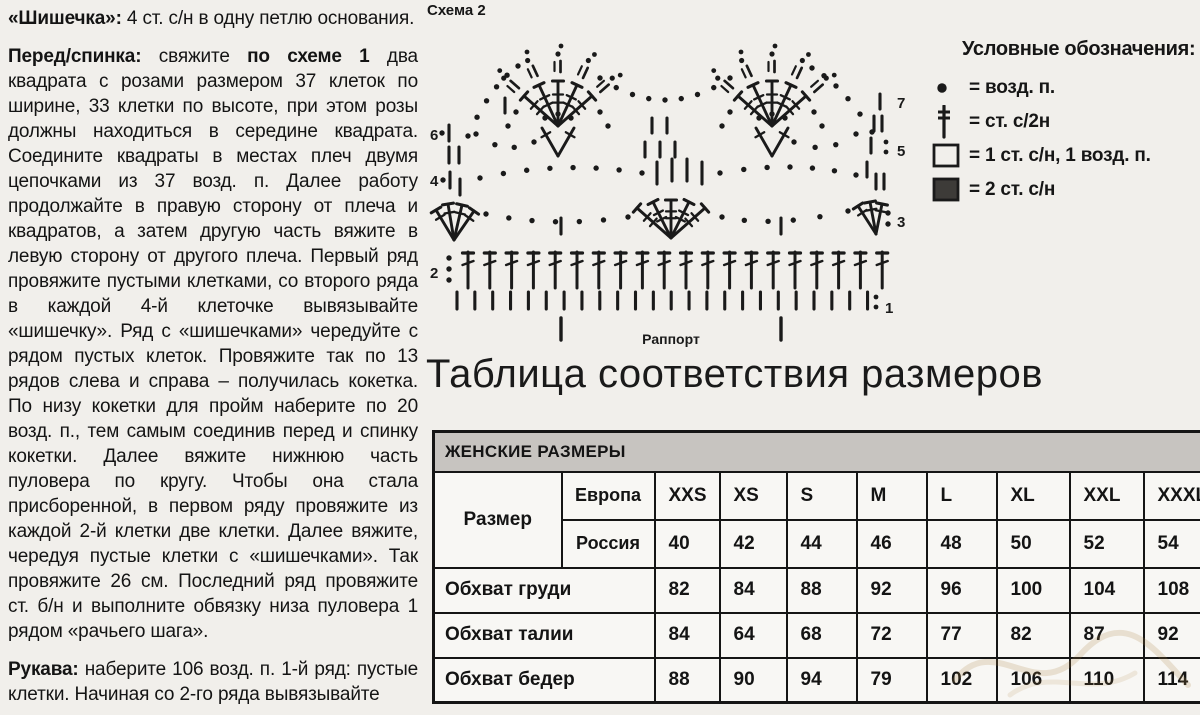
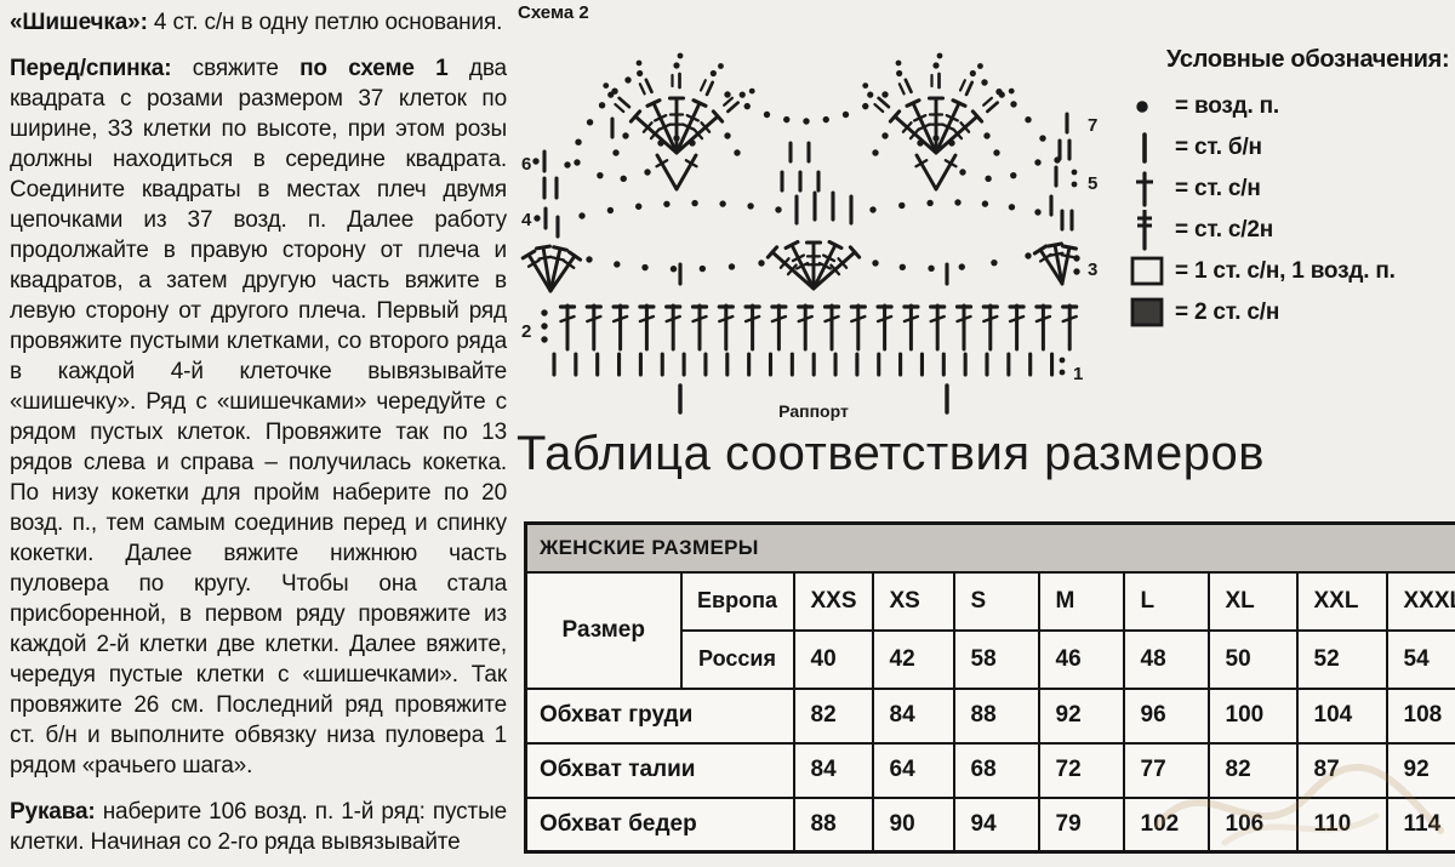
  «Шишечка»: 4 ст. с/н в одну петлю основания.
  Перед/спинка: свяжите по схеме 1 два квадрата с розами размером 37 клеток по ширине, 33 клетки по высоте, при этом розы должны находиться в середине квадрата. Соедините квадраты в местах плеч двумя цепочками из 37 возд. п. Далее работу продолжайте в правую сторону от плеча и квадратов, а затем другую часть вяжите в левую сторону от другого плеча. Первый ряд провяжите пустыми клетками, со второго ряда в каждой 4-й клеточке вывязывайте «шишечку». Ряд с «шишечками» чередуйте с рядом пустых клеток. Провяжите так по 13 рядов слева и справа – получилась кокетка. По низу кокетки для пройм наберите по 20 возд. п., тем самым соединив перед и спинку кокетки. Далее вяжите нижнюю часть пуловера по кругу. Чтобы она стала присборенной, в первом ряду провяжите из каждой 2-й клетки две клетки. Далее вяжите, чередуя пустые клетки с «шишечками». Так провяжите 26 см. Последний ряд провяжите ст. б/н и выполните обвязку низа пуловера 1 рядом «рачьего шага».
  Рукава: наберите 106 возд. п. 1-й ряд: пустые клетки. Начиная со 2-го ряда вывязывайте
  Схема 2
  1
  Раппорт
  2
  3
  4
  6
  7
  5
  Условные обозначения:
  = возд. п.
+ = ст. б/н
+ = ст. с/н
  = ст. с/2н
  = 1 ст. с/н, 1 возд. п.
  = 2 ст. с/н
  Таблица соответствия размеров
  ЖЕНСКИЕ РАЗМЕРЫ
  Размер	Европа	XXS	XS	S	M	L	XL	XXL	XXX
- Россия	40	42	44	46	48	50	52	54
+ Россия	40	42	58	46	48	50	52	54
  Обхват груди	82	84	88	92	96	100	104	108
  Обхват талии	84	64	68	72	77	82	87	92
  Обхват бедер	88	90	94	79	102	106	110	114
